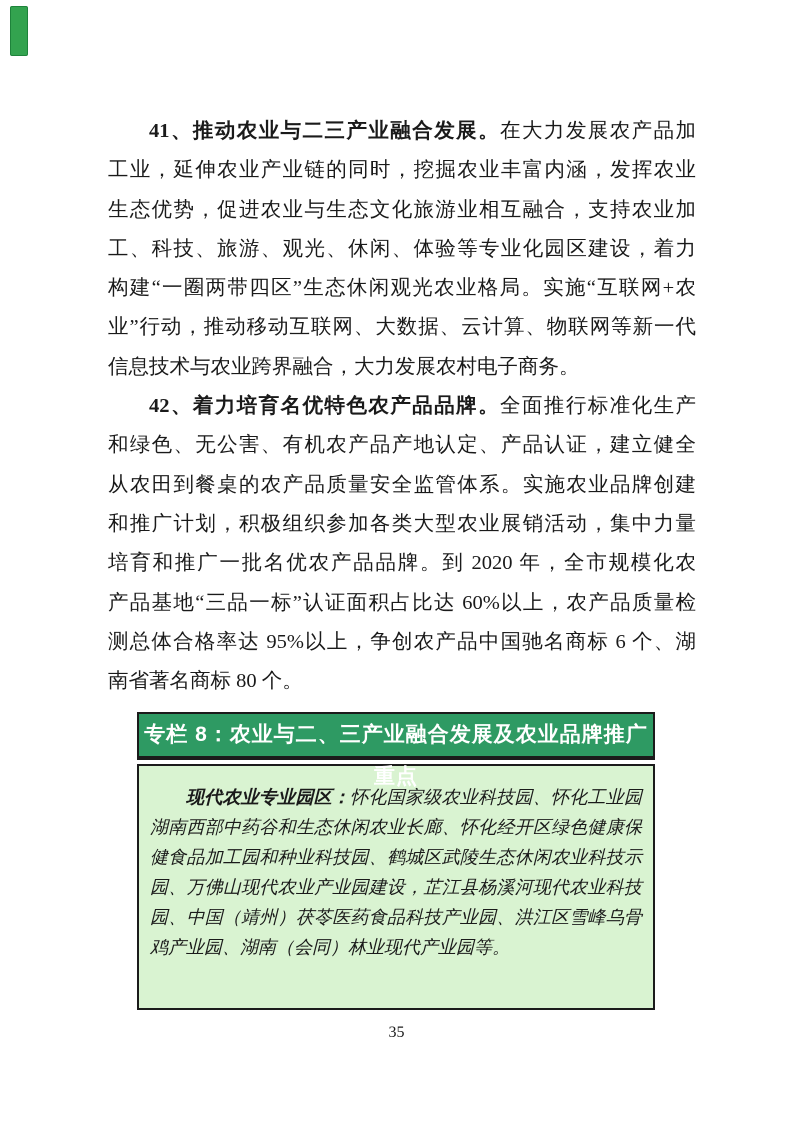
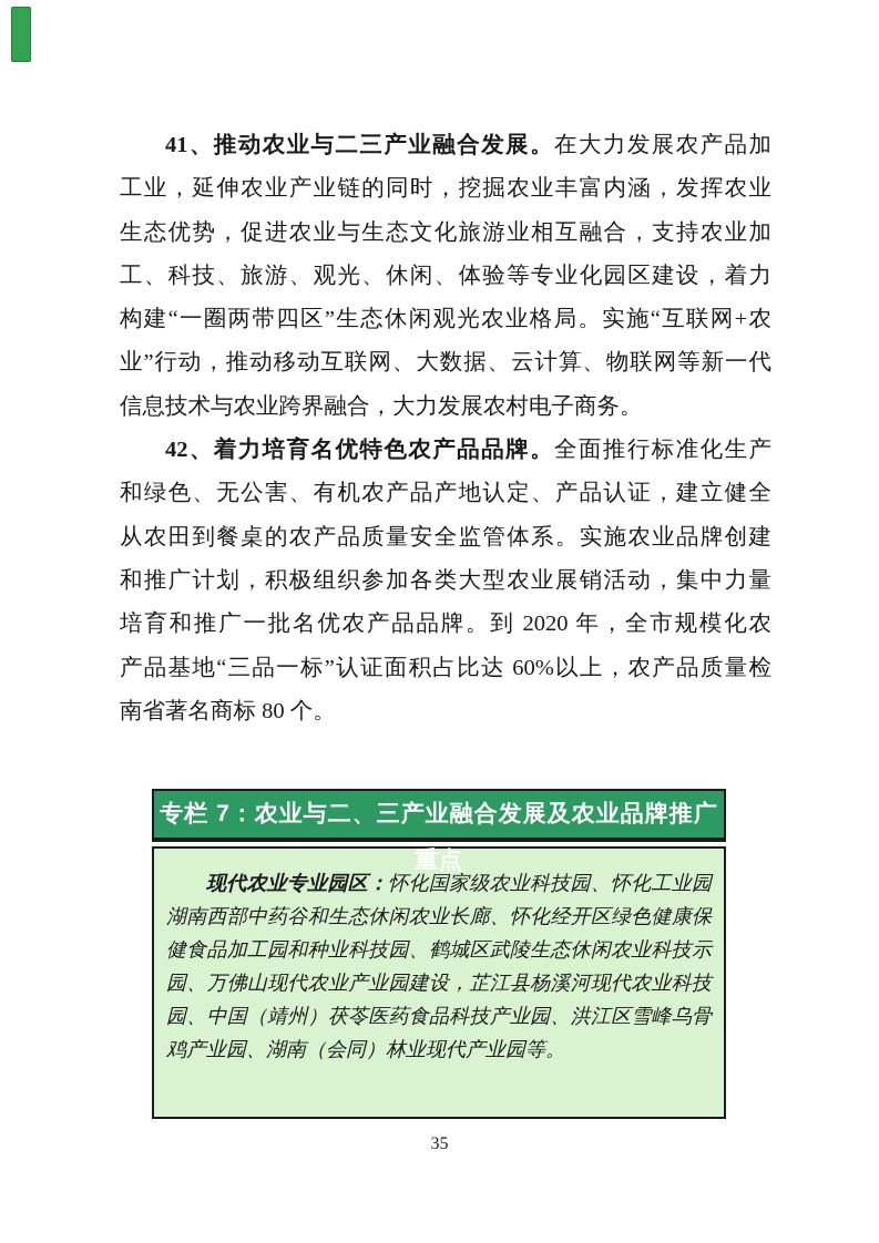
  41、推动农业与二三产业融合发展。在大力发展农产品加
  工业，延伸农业产业链的同时，挖掘农业丰富内涵，发挥农业
  生态优势，促进农业与生态文化旅游业相互融合，支持农业加
  工、科技、旅游、观光、休闲、体验等专业化园区建设，着力
  构建“一圈两带四区”生态休闲观光农业格局。实施“互联网+农
  业”行动，推动移动互联网、大数据、云计算、物联网等新一代
  信息技术与农业跨界融合，大力发展农村电子商务。
  42、着力培育名优特色农产品品牌。全面推行标准化生产
  和绿色、无公害、有机农产品产地认定、产品认证，建立健全
  从农田到餐桌的农产品质量安全监管体系。实施农业品牌创建
  和推广计划，积极组织参加各类大型农业展销活动，集中力量
  培育和推广一批名优农产品品牌。到 2020 年，全市规模化农
  产品基地“三品一标”认证面积占比达 60%以上，农产品质量检
- 测总体合格率达 95%以上，争创农产品中国驰名商标 6 个、湖
  南省著名商标 80 个。
- 专栏 8：农业与二、三产业融合发展及农业品牌推广重点
+ 专栏 7：农业与二、三产业融合发展及农业品牌推广重点
  现代农业专业园区：怀化国家级农业科技园、怀化工业园
  湖南西部中药谷和生态休闲农业长廊、怀化经开区绿色健康保
  健食品加工园和种业科技园、鹤城区武陵生态休闲农业科技示
  园、万佛山现代农业产业园建设，芷江县杨溪河现代农业科技
  园、中国（靖州）茯苓医药食品科技产业园、洪江区雪峰乌骨
  鸡产业园、湖南（会同）林业现代产业园等。
  35
